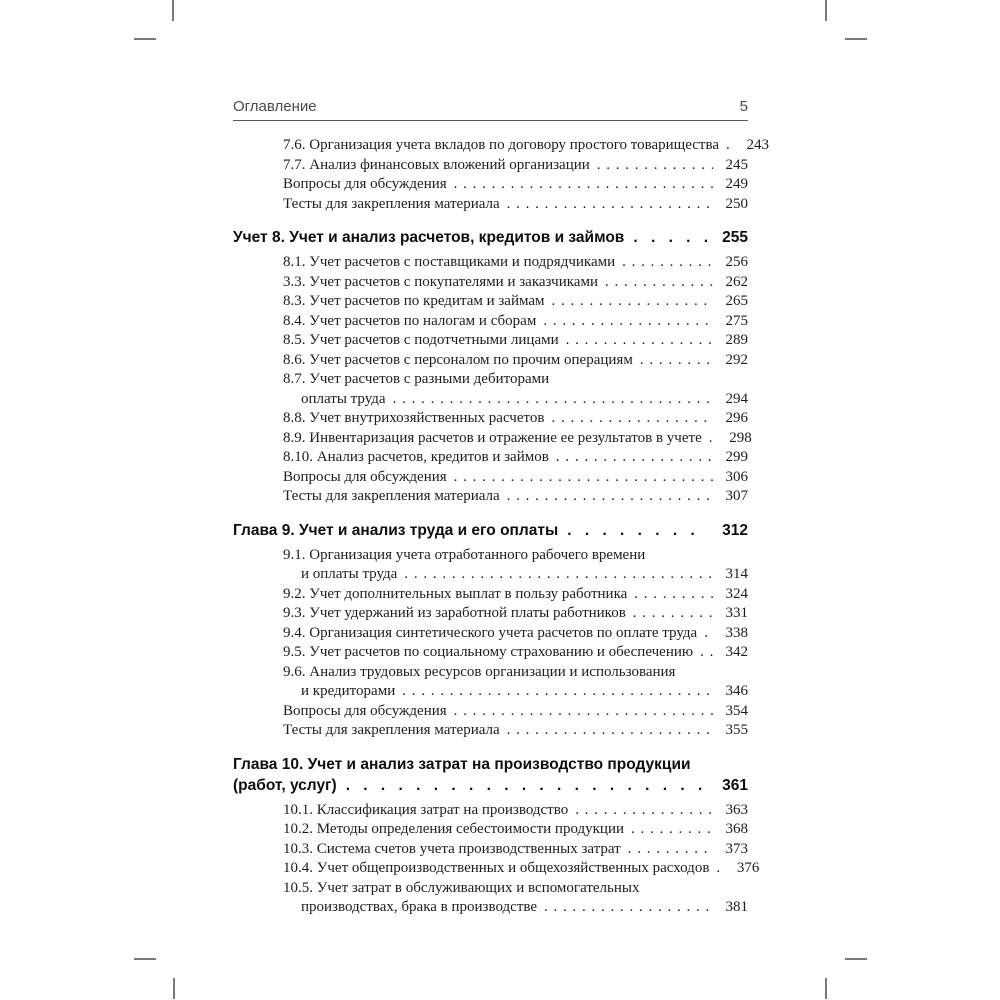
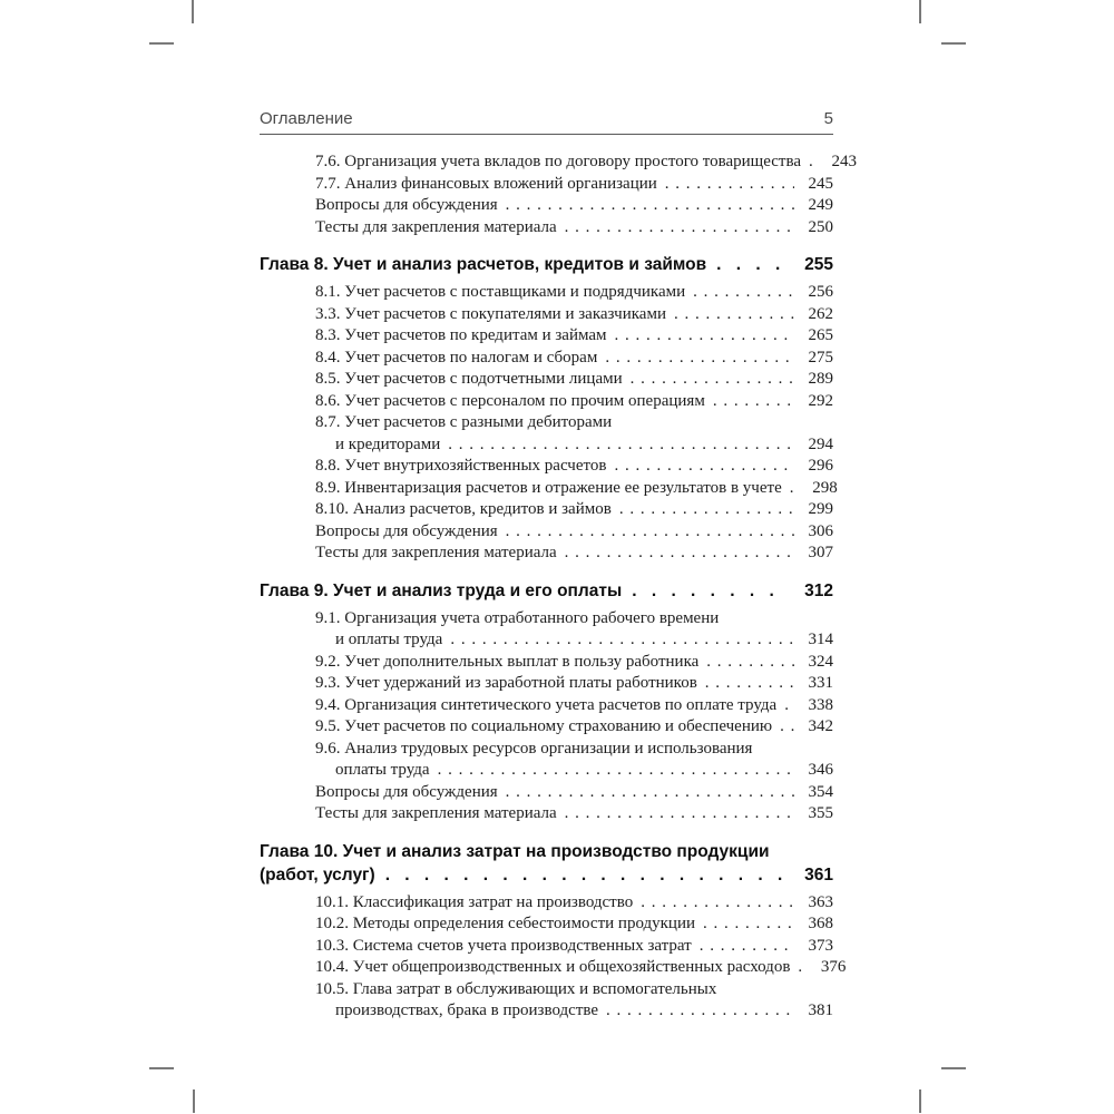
  Оглавление
  5
  7.6. Организация учета вкладов по договору простого товарищества
  243
  7.7. Анализ финансовых вложений организации
  245
  Вопросы для обсуждения
  249
  Тесты для закрепления материала
  250
- Учет 8. Учет и анализ расчетов, кредитов и займов
+ Глава 8. Учет и анализ расчетов, кредитов и займов
  255
  8.1. Учет расчетов с поставщиками и подрядчиками
  256
  3.3. Учет расчетов с покупателями и заказчиками
  262
  8.3. Учет расчетов по кредитам и займам
  265
  8.4. Учет расчетов по налогам и сборам
  275
  8.5. Учет расчетов с подотчетными лицами
  289
  8.6. Учет расчетов с персоналом по прочим операциям
  292
  8.7. Учет расчетов с разными дебиторами
- оплаты труда
+ и кредиторами
  294
  8.8. Учет внутрихозяйственных расчетов
  296
  8.9. Инвентаризация расчетов и отражение ее результатов в учете
  298
  8.10. Анализ расчетов, кредитов и займов
  299
  Вопросы для обсуждения
  306
  Тесты для закрепления материала
  307
  Глава 9. Учет и анализ труда и его оплаты
  312
  9.1. Организация учета отработанного рабочего времени
  и оплаты труда
  314
  9.2. Учет дополнительных выплат в пользу работника
  324
  9.3. Учет удержаний из заработной платы работников
  331
  9.4. Организация синтетического учета расчетов по оплате труда
  338
  9.5. Учет расчетов по социальному страхованию и обеспечению
  342
  9.6. Анализ трудовых ресурсов организации и использования
- и кредиторами
+ оплаты труда
  346
  Вопросы для обсуждения
  354
  Тесты для закрепления материала
  355
  Глава 10. Учет и анализ затрат на производство продукции
  (работ, услуг)
  361
  10.1. Классификация затрат на производство
  363
  10.2. Методы определения себестоимости продукции
  368
  10.3. Система счетов учета производственных затрат
  373
  10.4. Учет общепроизводственных и общехозяйственных расходов
  376
- 10.5. Учет затрат в обслуживающих и вспомогательных
+ 10.5. Глава затрат в обслуживающих и вспомогательных
  производствах, брака в производстве
  381
